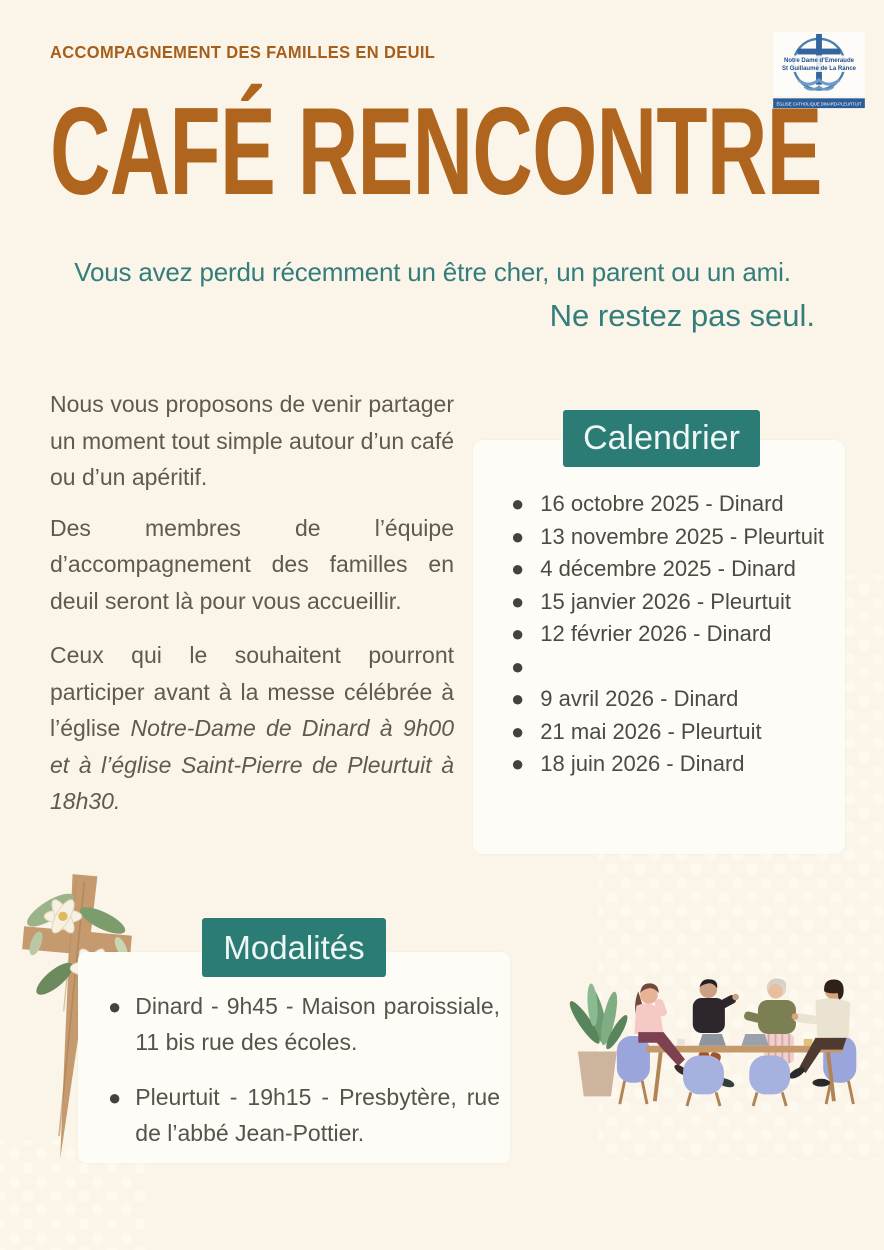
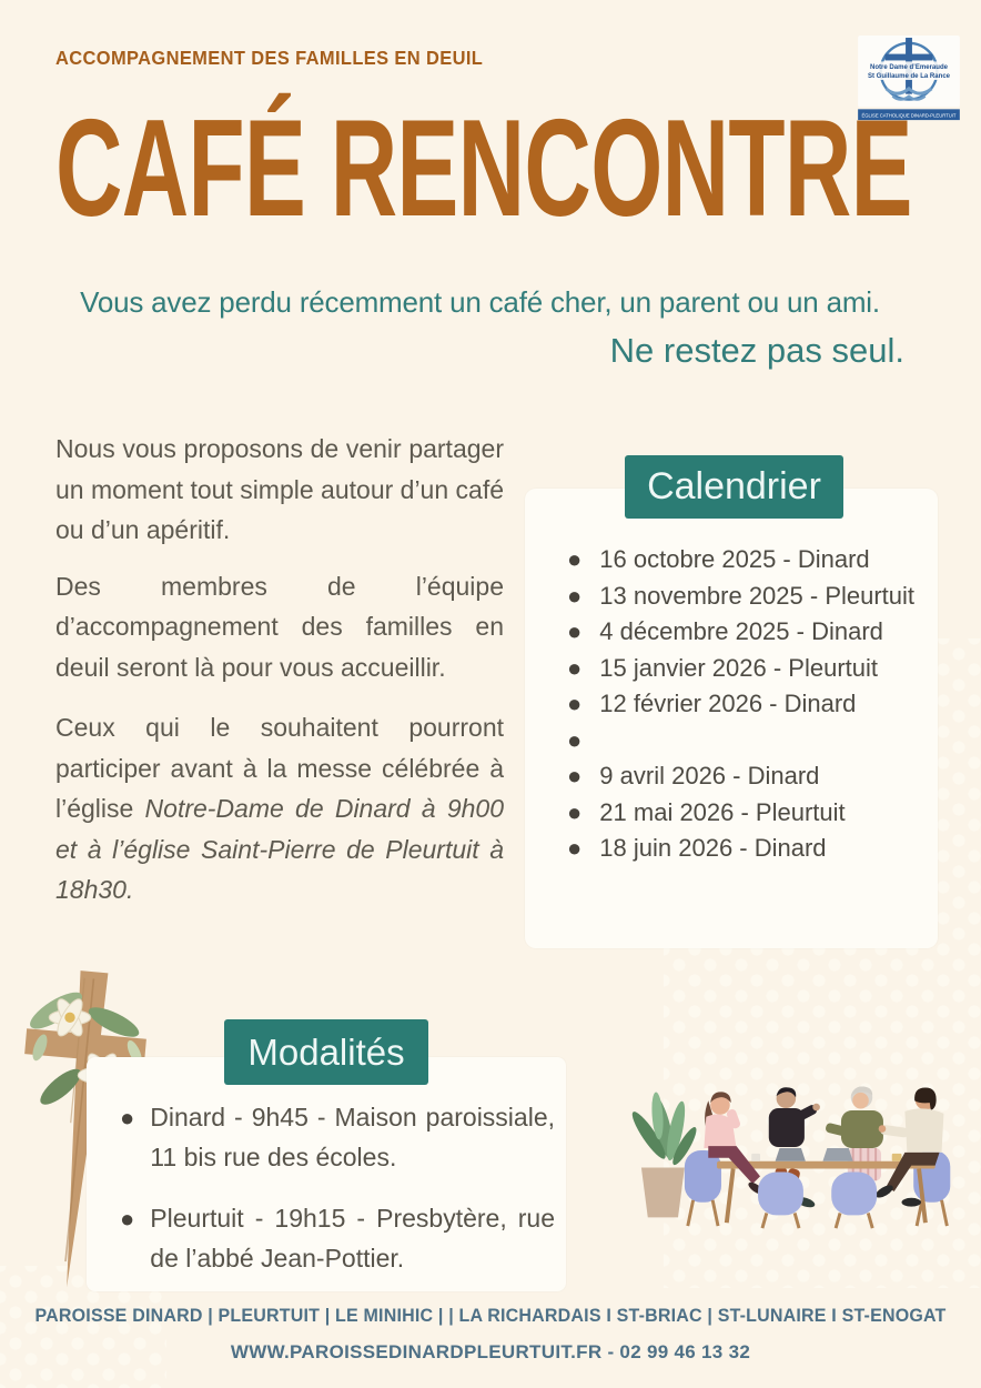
  ACCOMPAGNEMENT DES FAMILLES EN DEUIL
  CAFÉ RENCONTRE
- Vous avez perdu récemment un être cher, un parent ou un ami.
+ Vous avez perdu récemment un café cher, un parent ou un ami.
  Ne restez pas seul.
  Nous vous proposons de venir partager un moment tout simple autour d’un café ou d’un apéritif.
  Des membres de l’équipe d’accompagnement des familles en deuil seront là pour vous accueillir.
  Ceux qui le souhaitent pourront participer avant à la messe célébrée à l’église Notre-Dame de Dinard à 9h00 et à l’église Saint-Pierre de Pleurtuit à 18h30.
  Calendrier
  ●
  16 octobre 2025 - Dinard
  ●
  13 novembre 2025 - Pleurtuit
  ●
  4 décembre 2025 - Dinard
  ●
  15 janvier 2026 - Pleurtuit
  ●
  12 février 2026 - Dinard
  ●
  ●
  9 avril 2026 - Dinard
  ●
  21 mai 2026 - Pleurtuit
  ●
  18 juin 2026 - Dinard
  Modalités
  ●
  Dinard - 9h45 - Maison paroissiale, 11 bis rue des écoles.
  ●
  Pleurtuit - 19h15 - Presbytère, rue de l’abbé Jean-Pottier.
+ PAROISSE DINARD | PLEURTUIT | LE MINIHIC | | LA RICHARDAIS I ST-BRIAC | ST-LUNAIRE I ST-ENOGAT
+ WWW.PAROISSEDINARDPLEURTUIT.FR - 02 99 46 13 32
